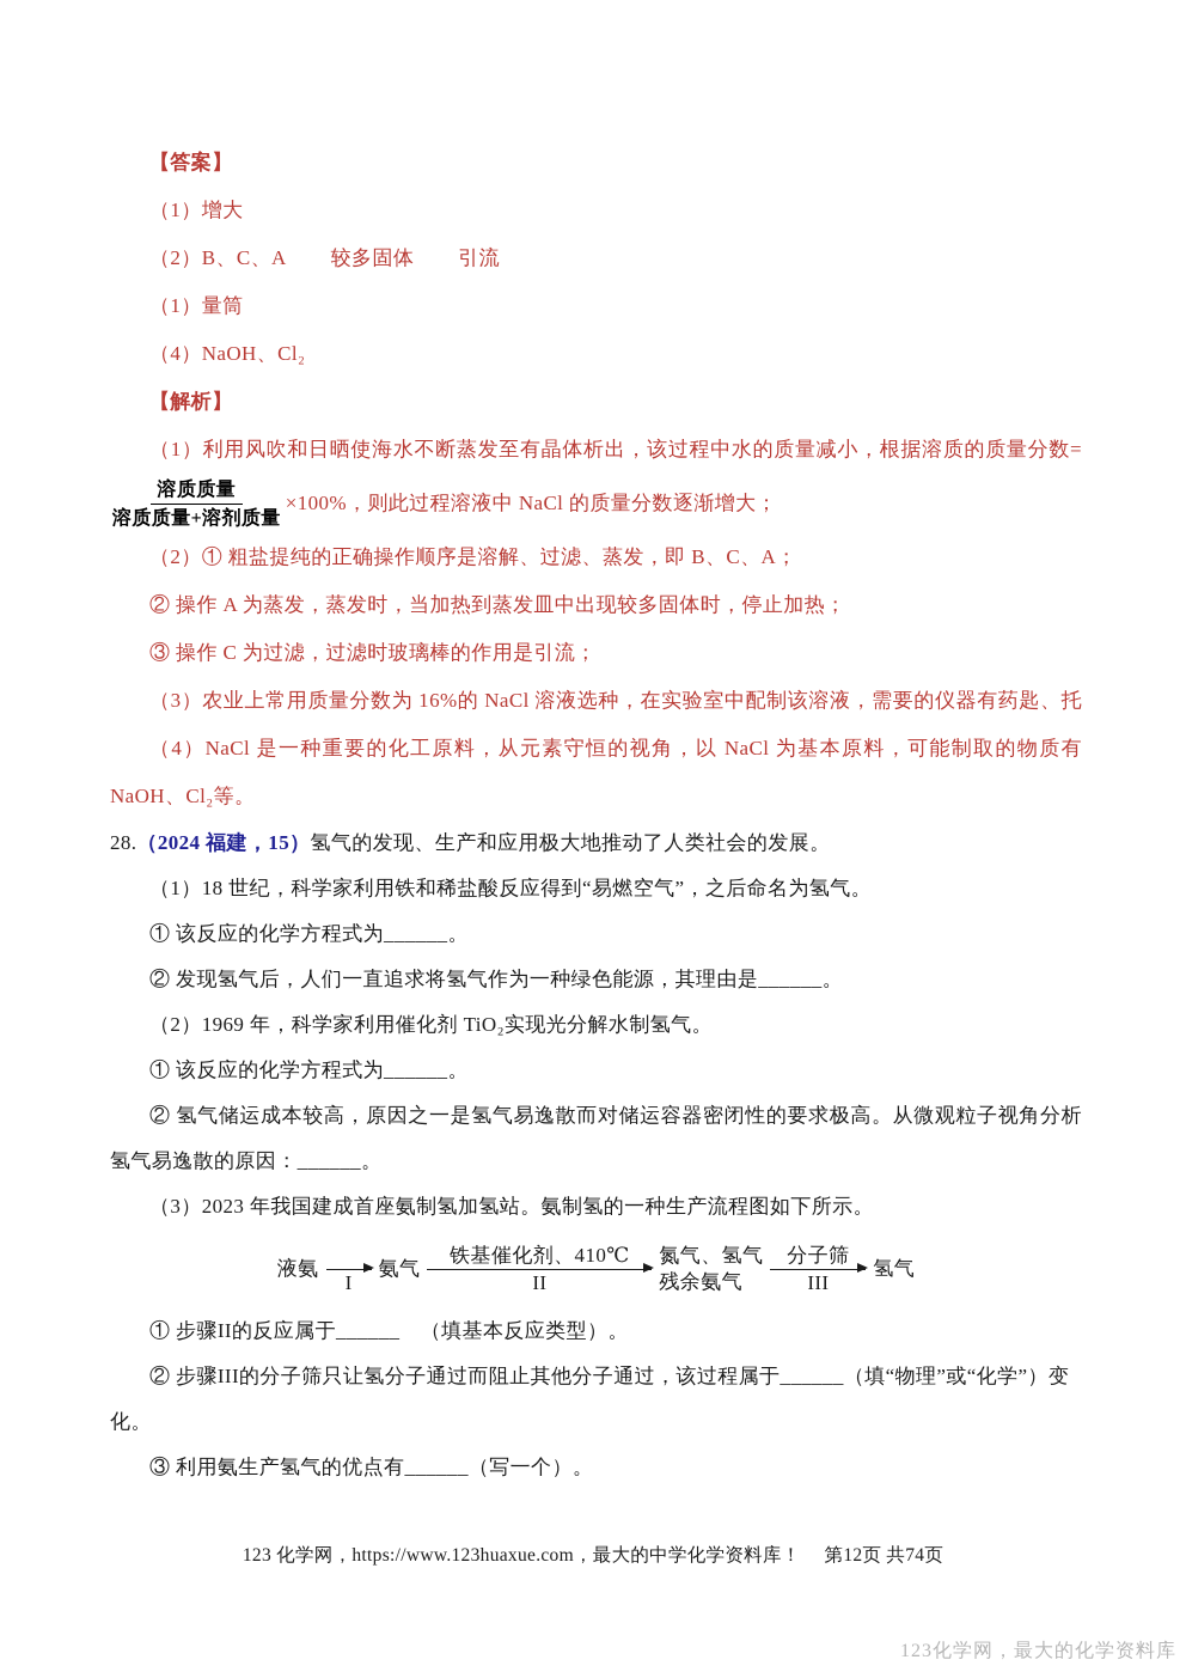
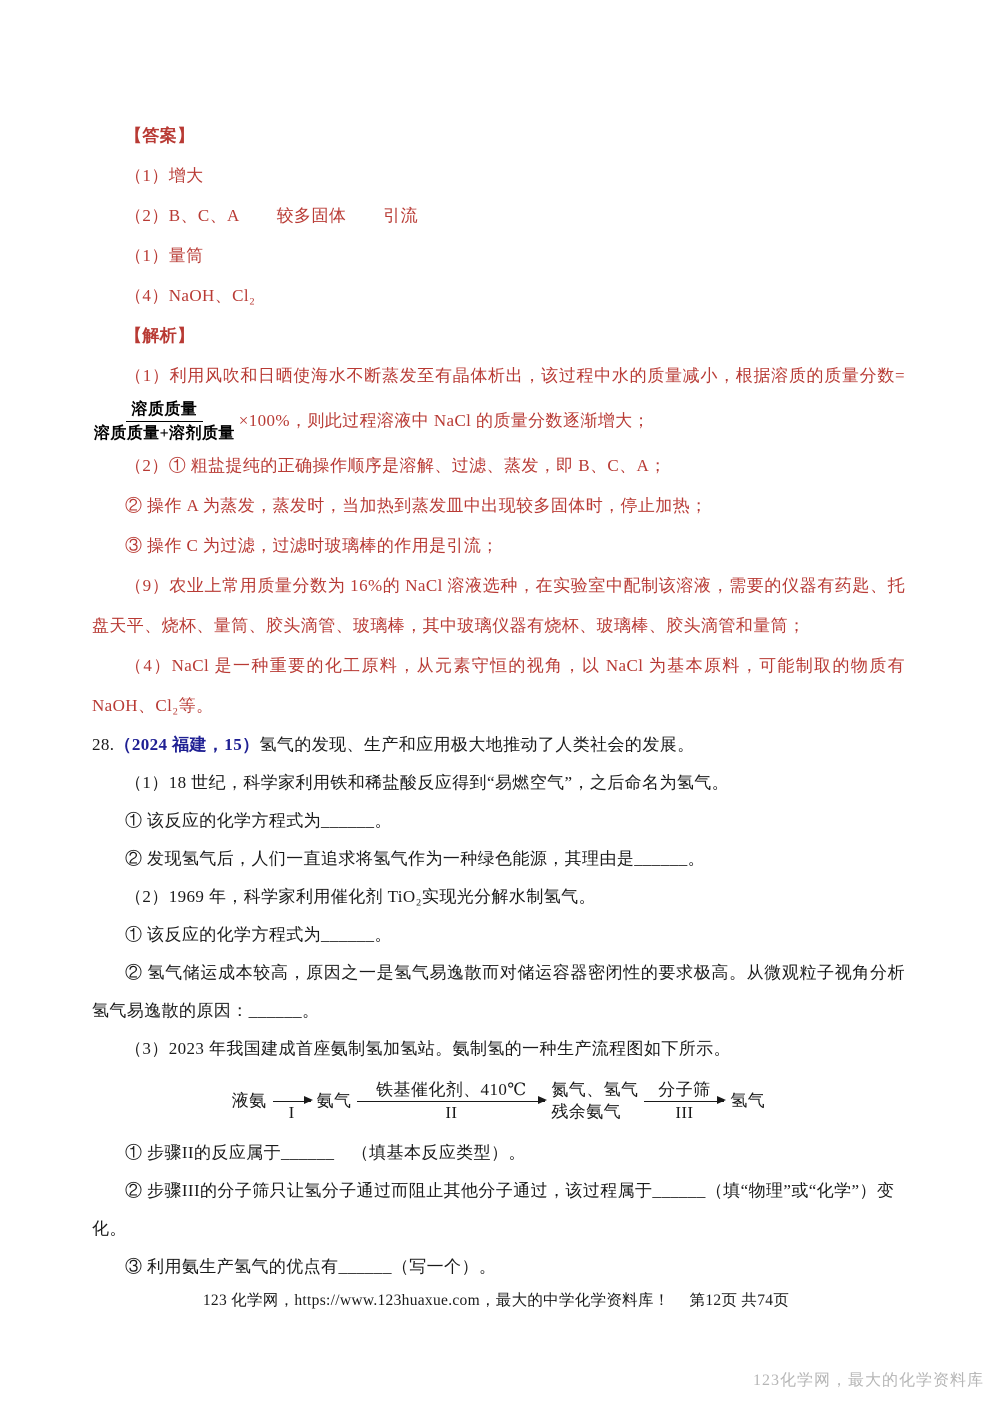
  【答案】
  （1）增大
  （2）B、C、A 较多固体 引流
  （1）量筒
  （4）NaOH、Cl₂
  【解析】
  （1）利用风吹和日晒使海水不断蒸发至有晶体析出，该过程中水的质量减小，根据溶质的质量分数=
  溶质质量
  溶质质量+溶剂质量
  ×100%，则此过程溶液中 NaCl 的质量分数逐渐增大；
  （2）① 粗盐提纯的正确操作顺序是溶解、过滤、蒸发，即 B、C、A；
  ② 操作 A 为蒸发，蒸发时，当加热到蒸发皿中出现较多固体时，停止加热；
  ③ 操作 C 为过滤，过滤时玻璃棒的作用是引流；
- （3）农业上常用质量分数为 16%的 NaCl 溶液选种，在实验室中配制该溶液，需要的仪器有药匙、托
+ （9）农业上常用质量分数为 16%的 NaCl 溶液选种，在实验室中配制该溶液，需要的仪器有药匙、托
+ 盘天平、烧杯、量筒、胶头滴管、玻璃棒，其中玻璃仪器有烧杯、玻璃棒、胶头滴管和量筒；
  （4）NaCl 是一种重要的化工原料，从元素守恒的视角，以 NaCl 为基本原料，可能制取的物质有
  NaOH、Cl₂等。
  28.（2024 福建，15）氢气的发现、生产和应用极大地推动了人类社会的发展。
  （1）18 世纪，科学家利用铁和稀盐酸反应得到“易燃空气”，之后命名为氢气。
  ① 该反应的化学方程式为______。
  ② 发现氢气后，人们一直追求将氢气作为一种绿色能源，其理由是______。
  （2）1969 年，科学家利用催化剂 TiO₂实现光分解水制氢气。
  ① 该反应的化学方程式为______。
  ② 氢气储运成本较高，原因之一是氢气易逸散而对储运容器密闭性的要求极高。从微观粒子视角分析
  氢气易逸散的原因：______。
  （3）2023 年我国建成首座氨制氢加氢站。氨制氢的一种生产流程图如下所示。
  液氨
  I
  氨气
  铁基催化剂、410℃
  II
  氮气、氢气
  残余氨气
  分子筛
  III
  氢气
  ① 步骤II的反应属于______ （填基本反应类型）。
  ② 步骤III的分子筛只让氢分子通过而阻止其他分子通过，该过程属于______（填“物理”或“化学”）变
  化。
  ③ 利用氨生产氢气的优点有______（写一个）。
  123 化学网，https://www.123huaxue.com，最大的中学化学资料库！ 第12页 共74页
  123化学网，最大的化学资料库
